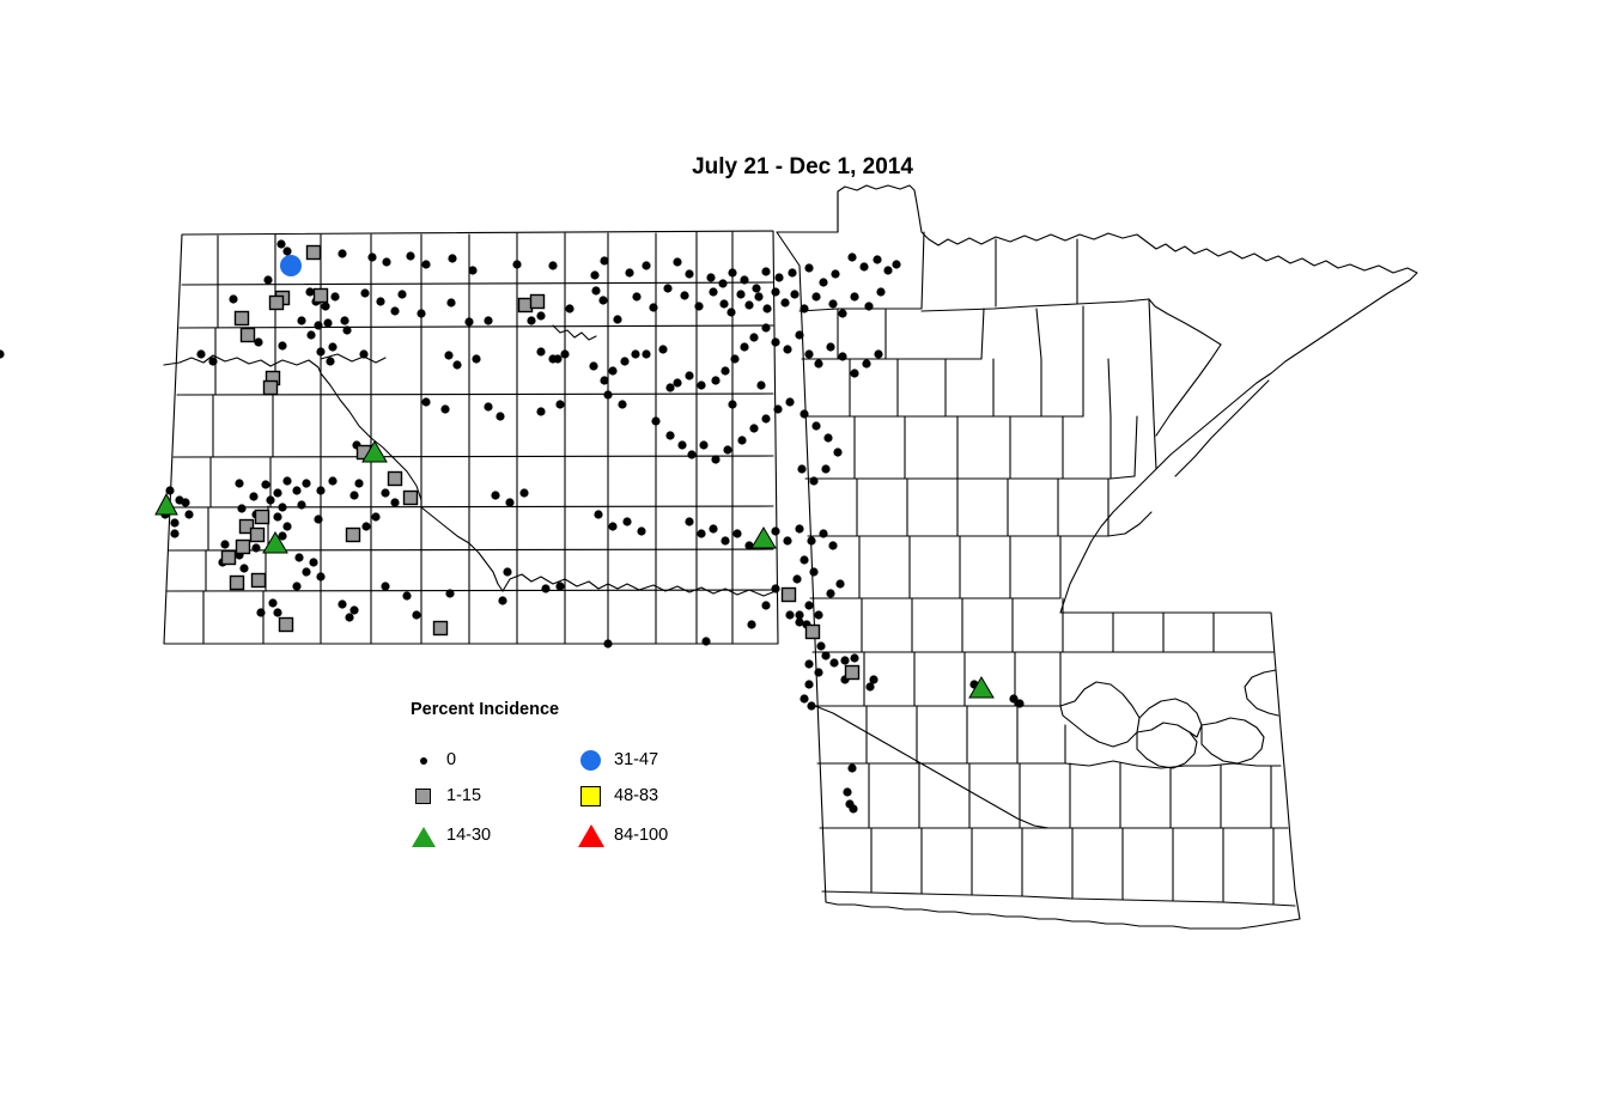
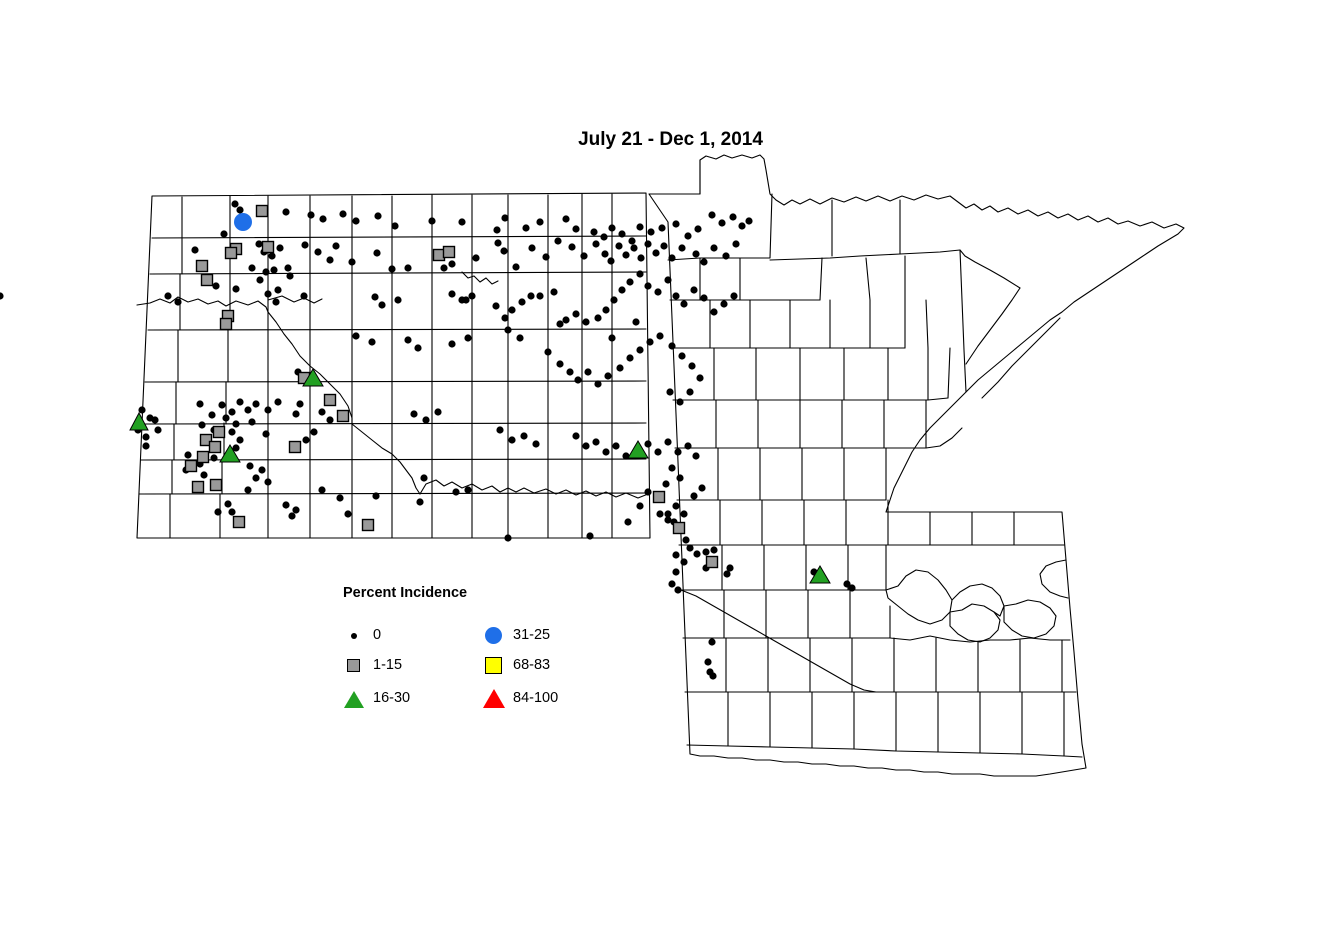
  July 21 - Dec 1, 2014
  Percent Incidence
  0
  1-15
- 14-30
+ 16-30
- 31-47
+ 31-25
- 48-83
+ 68-83
  84-100
